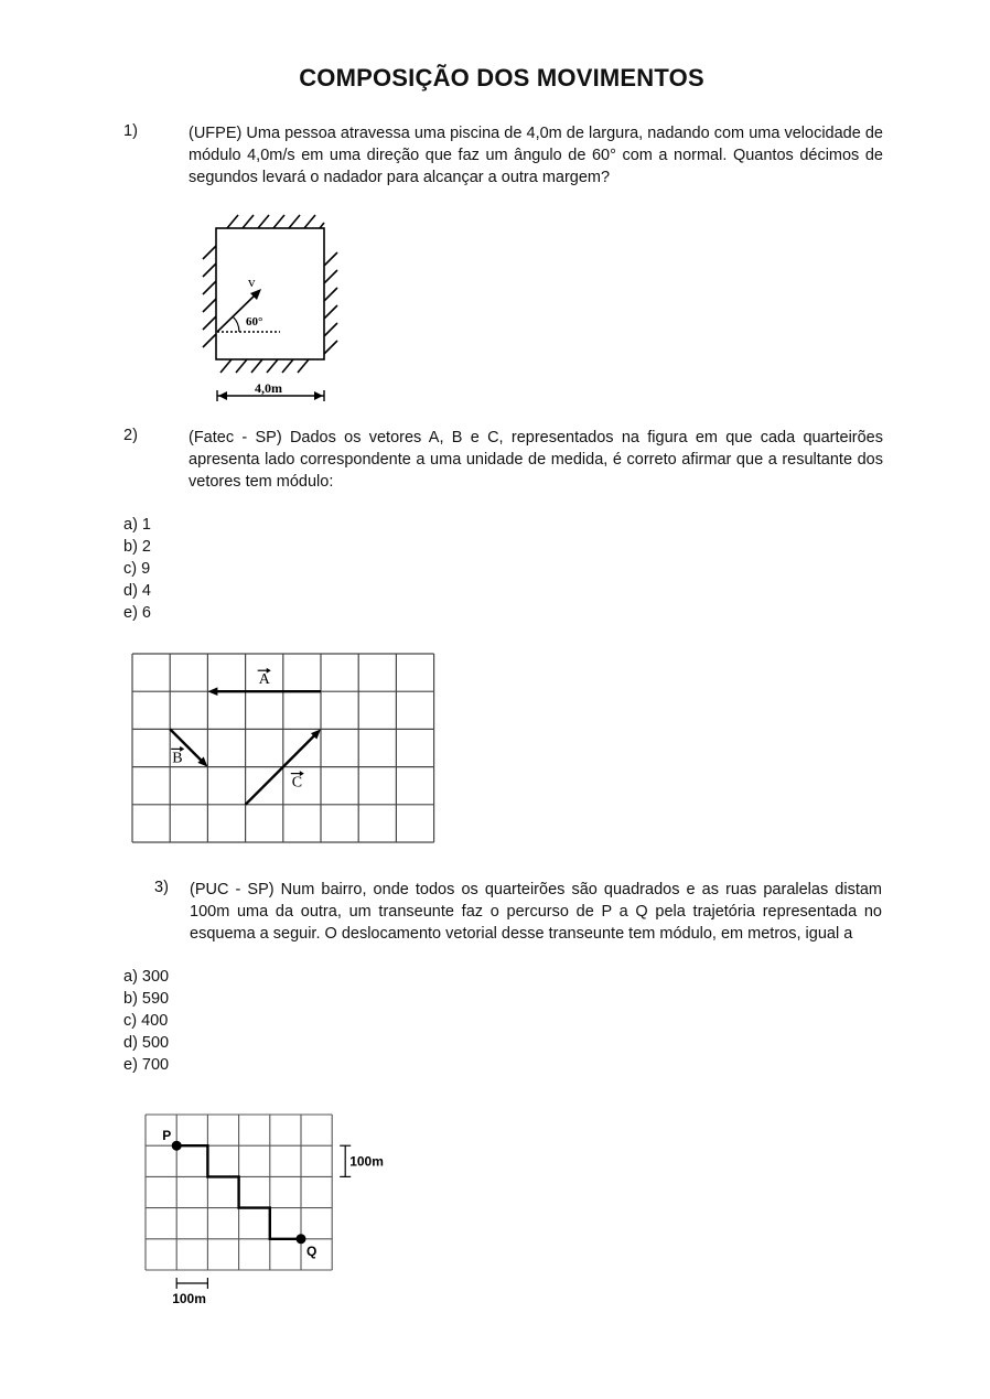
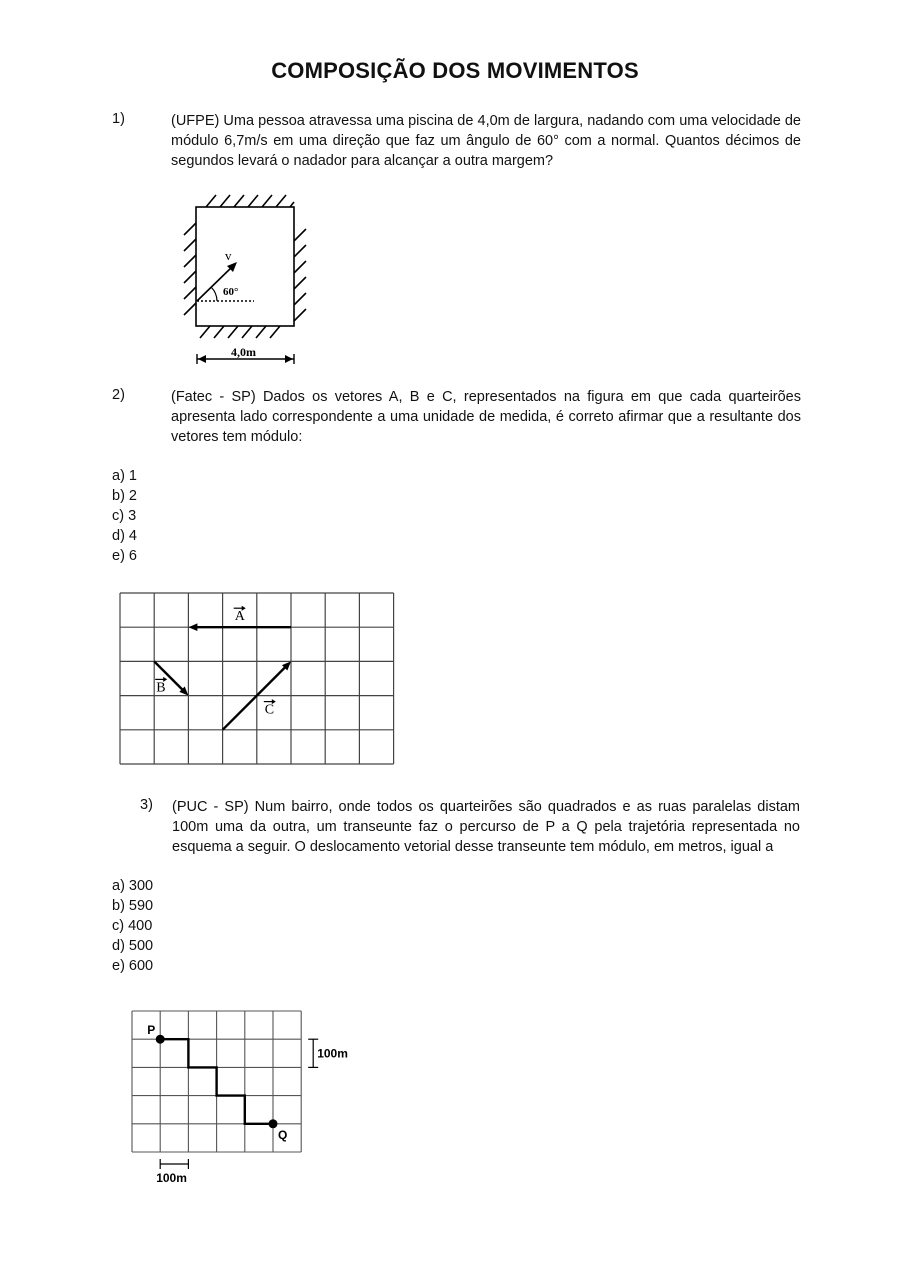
  COMPOSIÇÃO DOS MOVIMENTOS
  1)
- (UFPE) Uma pessoa atravessa uma piscina de 4,0m de largura, nadando com uma velocidade de módulo 4,0m/s em uma direção que faz um ângulo de 60° com a normal. Quantos décimos de segundos levará o nadador para alcançar a outra margem?
+ (UFPE) Uma pessoa atravessa uma piscina de 4,0m de largura, nadando com uma velocidade de módulo 6,7m/s em uma direção que faz um ângulo de 60° com a normal. Quantos décimos de segundos levará o nadador para alcançar a outra margem?
  v
  60°
  4,0m
  2)
  (Fatec - SP) Dados os vetores A, B e C, representados na figura em que cada quarteirões apresenta lado correspondente a uma unidade de medida, é correto afirmar que a resultante dos vetores tem módulo:
  a) 1
  b) 2
- c) 9
+ c) 3
  d) 4
  e) 6
  A
  B
  C
  3)
  (PUC - SP) Num bairro, onde todos os quarteirões são quadrados e as ruas paralelas distam 100m uma da outra, um transeunte faz o percurso de P a Q pela trajetória representada no esquema a seguir. O deslocamento vetorial desse transeunte tem módulo, em metros, igual a
  a) 300
  b) 590
  c) 400
  d) 500
- e) 700
+ e) 600
  P
  Q
  100m
  100m
